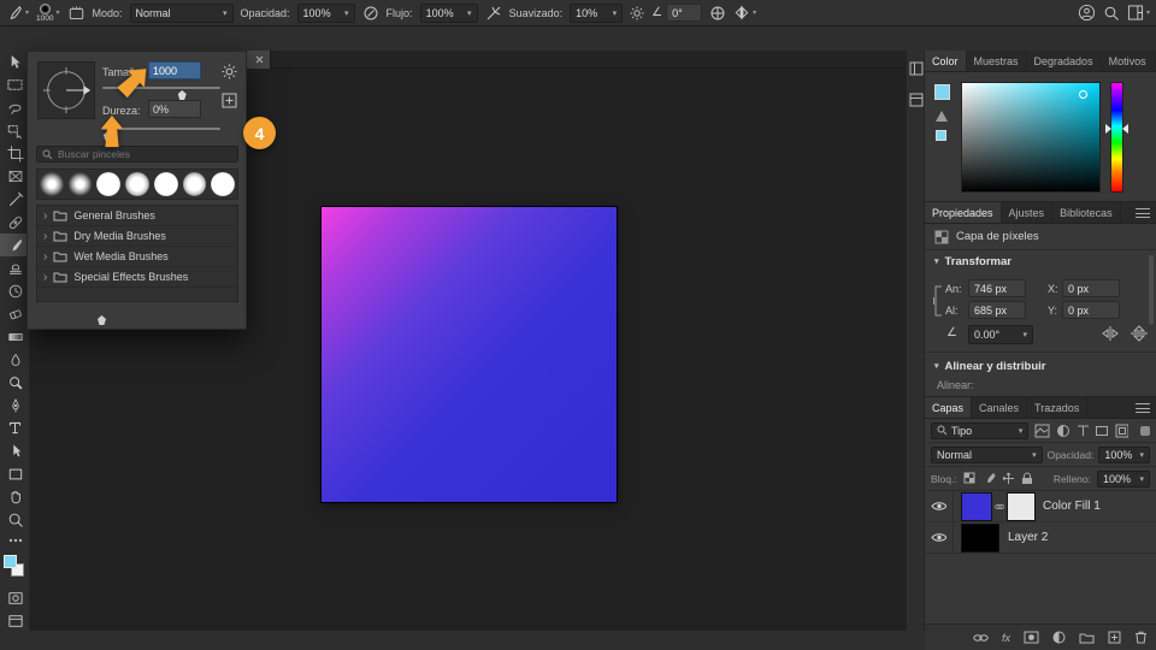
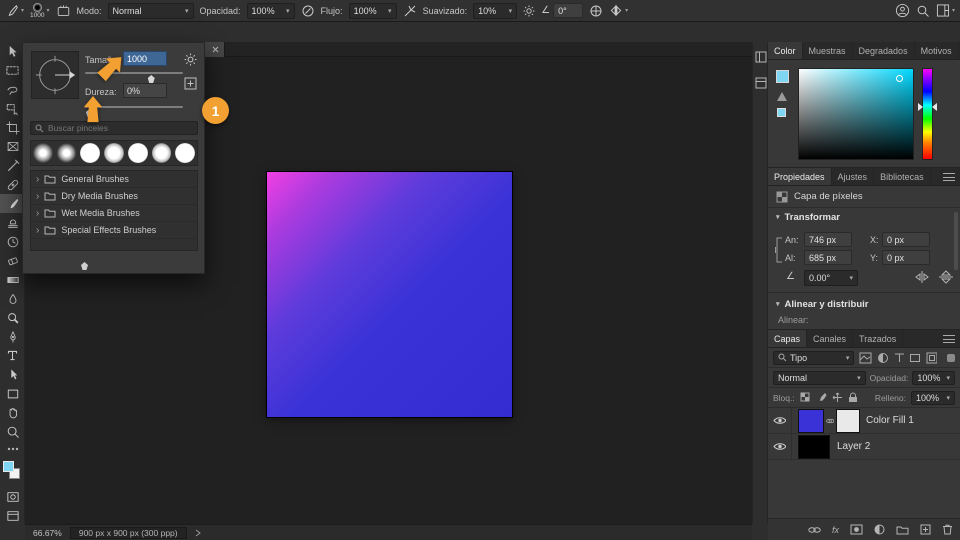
  Modo:
  Normal
  Opacidad:
  100%
  Flujo:
  100%
  Suavizado:
  10%
  ∠
  0°
+ 66.67%
+ 900 px x 900 px (300 ppp)
  Color
  Muestras
  Degradados
  Motivos
  Propiedades
  Ajustes
  Bibliotecas
  Capa de píxeles
  Transformar
  An:
  746 px
  X:
  0 px
  Al:
  685 px
  Y:
  0 px
  ∠
  0.00°
  Alinear y distribuir
  Alinear:
  Capas
  Canales
  Trazados
  Tipo
  Normal
  Opacidad:
  100%
  Bloq.:
  Relleno:
  100%
  Color Fill 1
  Layer 2
  fx
  1000
  Dureza:
  0%
  Buscar pinceles
  ›
  General Brushes
  ›
  Dry Media Brushes
  ›
  Wet Media Brushes
  ›
  Special Effects Brushes
- 4
+ 1
